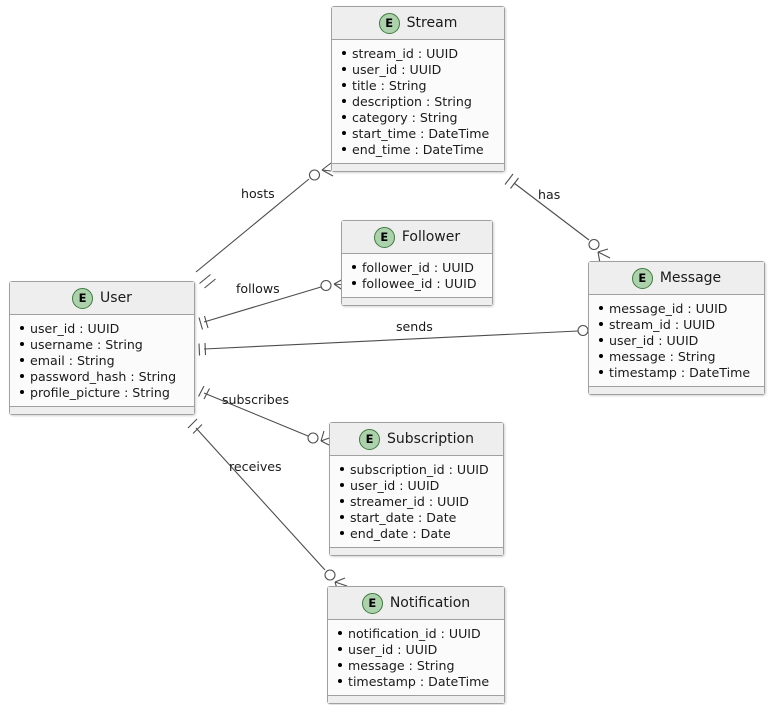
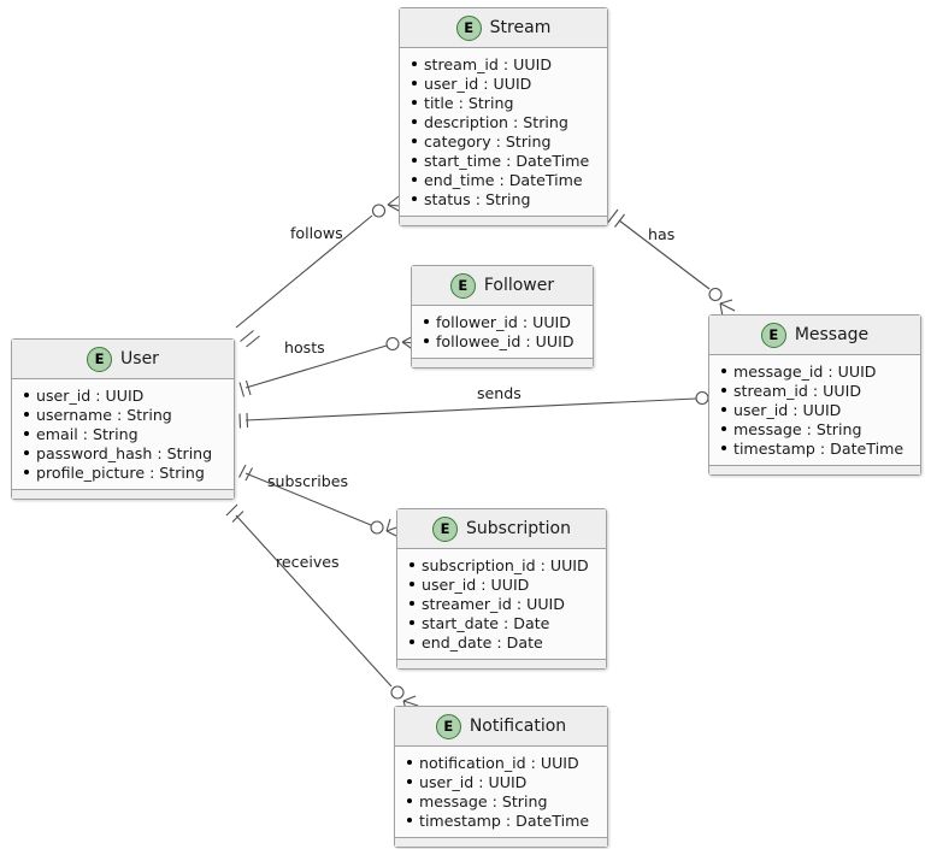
  E
  Stream
  stream_id : UUID
  user_id : UUID
  title : String
  description : String
  category : String
  start_time : DateTime
  end_time : DateTime
+ status : String
  E
  Follower
  follower_id : UUID
  followee_id : UUID
  E
  Message
  message_id : UUID
  stream_id : UUID
  user_id : UUID
  message : String
  timestamp : DateTime
  E
  User
  user_id : UUID
  username : String
  email : String
  password_hash : String
  profile_picture : String
  E
  Subscription
  subscription_id : UUID
  user_id : UUID
  streamer_id : UUID
  start_date : Date
  end_date : Date
  E
  Notification
  notification_id : UUID
  user_id : UUID
  message : String
  timestamp : DateTime
- hosts
+ follows
  has
- follows
+ hosts
  sends
  subscribes
  receives
